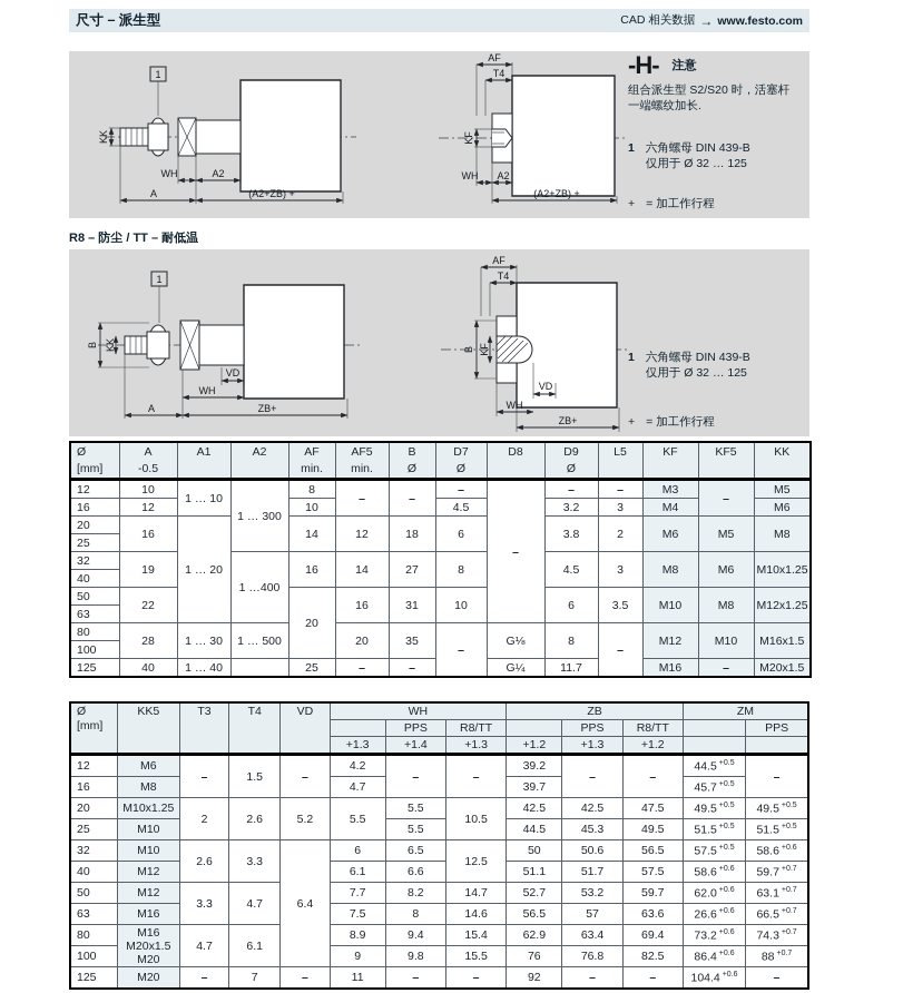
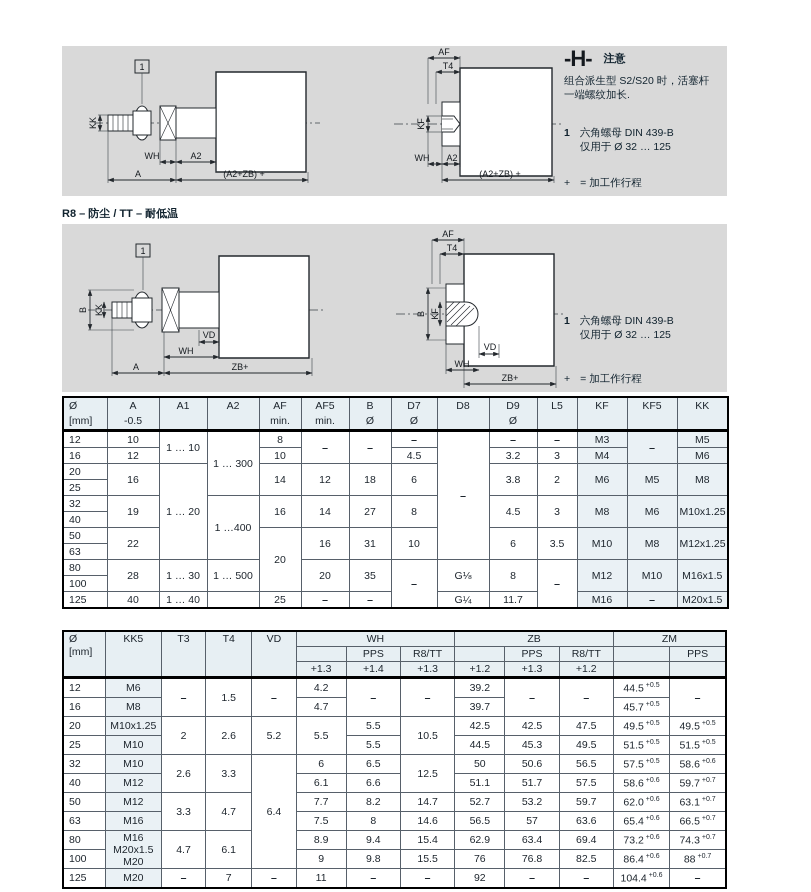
- 尺寸 – 派生型
- CAD 相关数据
- →
- www.festo.com
  1
  WH
  A2
  A
  (A2+ZB) +
  AF
  T4
  WH
  A2
  (A2+ZB) +
  -H-
  注意
  组合派生型 S2/S20 时，活塞杆
  一端螺纹加长.
  1
  六角螺母 DIN 439-B
  仅用于 Ø 32 … 125
  +
  = 加工作行程
  R8 – 防尘 / TT – 耐低温
  1
  VD
  WH
  A
  ZB+
  AF
  T4
  VD
  WH
  ZB+
  1
  六角螺母 DIN 439-B
  仅用于 Ø 32 … 125
  +
  = 加工作行程
  Ø[mm]	A-0.5	A1	A2	AFmin.	AF5min.	BØ	D7Ø	D8	D9Ø	L5	KF	KF5	KK
  12	10	1 … 10	1 … 300	8	–	–	–	–	–	–	M3	–	M5
  16	12	10	4.5	3.2	3	M4	M6
  20	16	1 … 20	14	12	18	6	3.8	2	M6	M5	M8
  25
  32	19	1 …400	16	14	27	8	4.5	3	M8	M6	M10x1.25
  40
  50	22	20	16	31	10	6	3.5	M10	M8	M12x1.25
  63
  80	28	1 … 30	1 … 500	20	35	–	G⅛	8	–	M12	M10	M16x1.5
  100
  125	40	1 … 40		25	–	–	G¼	11.7	M16	–	M20x1.5
  Ø[mm]	KK5	T3	T4	VD	WH	ZB	ZM
  	PPS	R8/TT		PPS	R8/TT		PPS
  +1.3	+1.4	+1.3	+1.2	+1.3	+1.2
  12	M6	–	1.5	–	4.2	–	–	39.2	–	–	44.5	–
  16	M8	4.7	39.7	45.7
  20	M10x1.25	2	2.6	5.2	5.5	5.5	10.5	42.5	42.5	47.5	49.5	49.5
  25	M10	5.5	44.5	45.3	49.5	51.5	51.5
  32	M10	2.6	3.3	6.4	6	6.5	12.5	50	50.6	56.5	57.5	58.6
  40	M12	6.1	6.6	51.1	51.7	57.5	58.6	59.7
  50	M12	3.3	4.7	7.7	8.2	14.7	52.7	53.2	59.7	62.0	63.1
- 63	M16	7.5	8	14.6	56.5	57	63.6	26.6	66.5
+ 63	M16	7.5	8	14.6	56.5	57	63.6	65.4	66.5
  80	M16M20x1.5M20	4.7	6.1	8.9	9.4	15.4	62.9	63.4	69.4	73.2	74.3
  100	9	9.8	15.5	76	76.8	82.5	86.4	88
  125	M20	–	7	–	11	–	–	92	–	–	104.4	–
